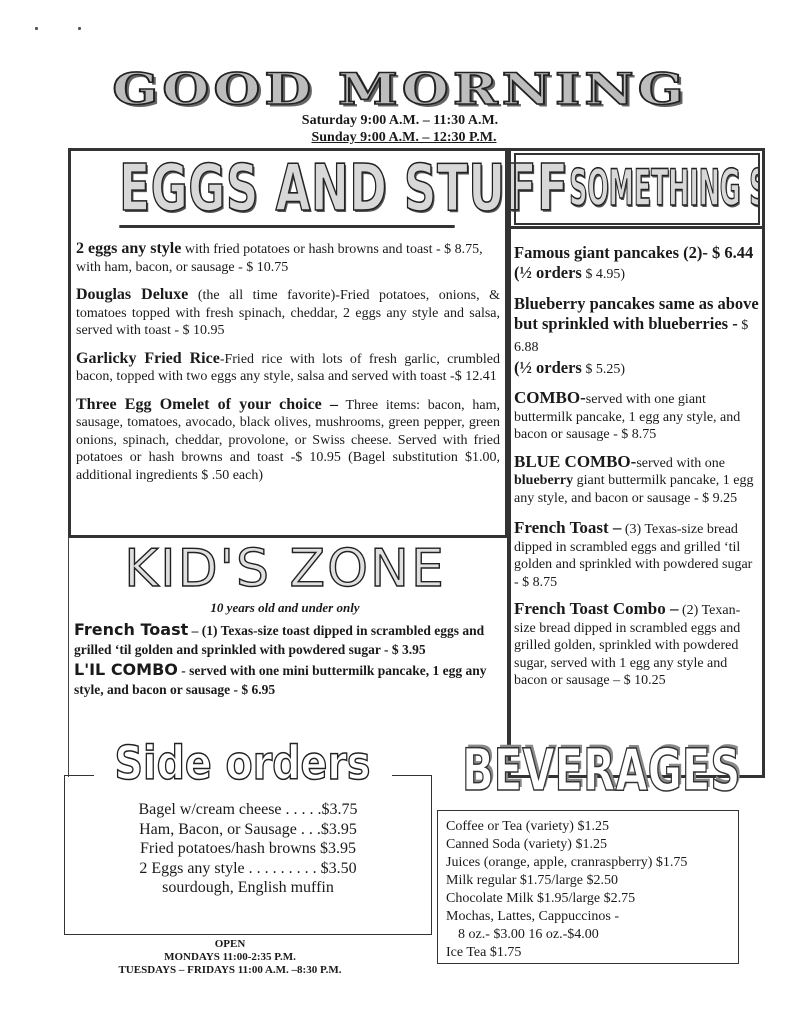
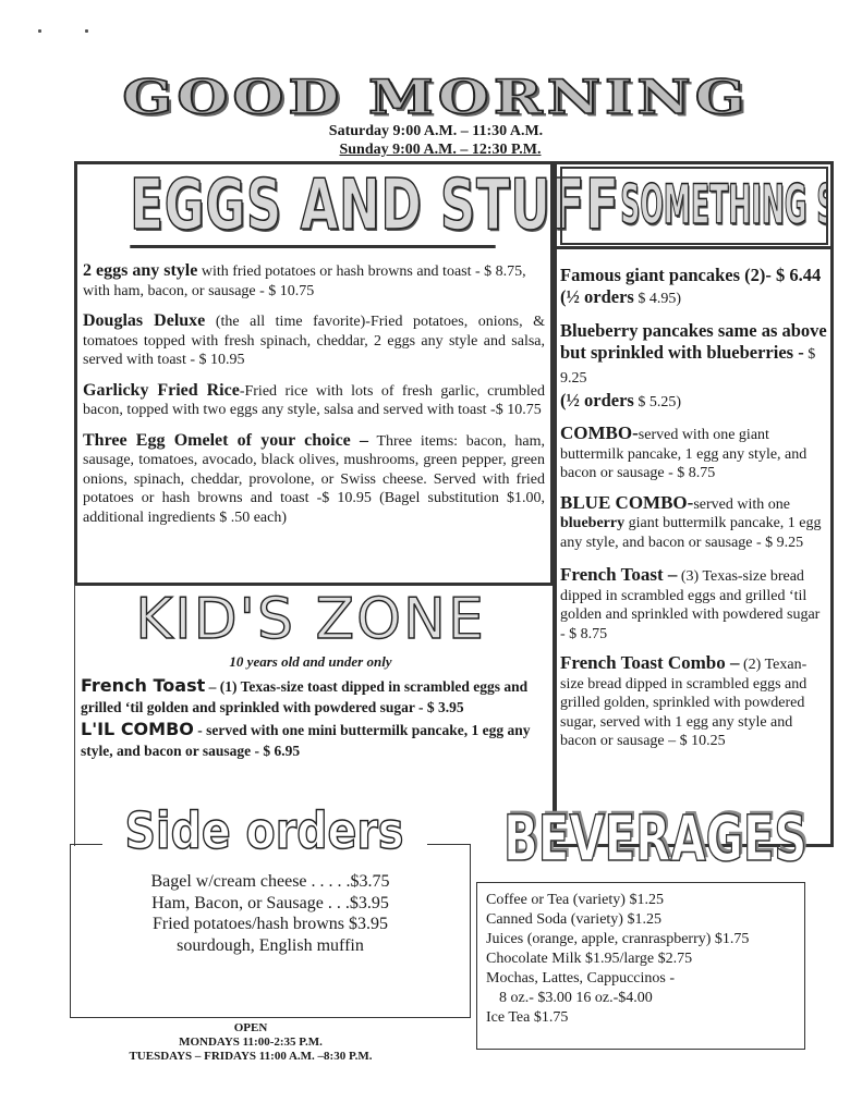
  GOOD MORNING
  Saturday 9:00 A.M. – 11:30 A.M.
  Sunday 9:00 A.M. – 12:30 P.M.
  EGGS AND STU
  2 eggs any style with fried potatoes or hash browns and toast - $ 8.75, with ham, bacon, or sausage - $ 10.75
  Douglas Deluxe (the all time favorite)-Fried potatoes, onions, & tomatoes topped with fresh spinach, cheddar, 2 eggs any style and salsa, served with toast - $ 10.95
- Garlicky Fried Rice-Fried rice with lots of fresh garlic, crumbled bacon, topped with two eggs any style, salsa and served with toast -$ 12.41
+ Garlicky Fried Rice-Fried rice with lots of fresh garlic, crumbled bacon, topped with two eggs any style, salsa and served with toast -$ 10.75
  Three Egg Omelet of your choice – Three items: bacon, ham, sausage, tomatoes, avocado, black olives, mushrooms, green pepper, green onions, spinach, cheddar, provolone, or Swiss cheese. Served with fried potatoes or hash browns and toast -$ 10.95 (Bagel substitution $1.00, additional ingredients $ .50 each)
  Famous giant pancakes (2)- $ 6.44 (½ orders $ 4.95)
- Blueberry pancakes same as above but sprinkled with blueberries - $ 6.88
+ Blueberry pancakes same as above but sprinkled with blueberries - $ 9.25
  (½ orders $ 5.25)
  COMBO-served with one giant buttermilk pancake, 1 egg any style, and bacon or sausage - $ 8.75
  BLUE COMBO-served with one blueberry giant buttermilk pancake, 1 egg any style, and bacon or sausage - $ 9.25
  French Toast – (3) Texas-size bread dipped in scrambled eggs and grilled ‘til golden and sprinkled with powdered sugar - $ 8.75
  French Toast Combo – (2) Texan-size bread dipped in scrambled eggs and grilled golden, sprinkled with powdered sugar, served with 1 egg any style and bacon or sausage – $ 10.25
  KID'S ZONE
  10 years old and under only
  French Toast – (1) Texas-size toast dipped in scrambled eggs and grilled ‘til golden and sprinkled with powdered sugar - $ 3.95
  L'IL COMBO - served with one mini buttermilk pancake, 1 egg any style, and bacon or sausage - $ 6.95
  Side orders
  Bagel w/cream cheese . . . . .$3.75
  Ham, Bacon, or Sausage . . .$3.95
  Fried potatoes/hash browns $3.95
- 2 Eggs any style . . . . . . . . . $3.50
  sourdough, English muffin
  BEVERAGES
  Coffee or Tea (variety) $1.25
  Canned Soda (variety) $1.25
  Juices (orange, apple, cranraspberry) $1.75
- Milk regular $1.75/large $2.50
  Chocolate Milk $1.95/large $2.75
  Mochas, Lattes, Cappuccinos -
  8 oz.- $3.00 16 oz.-$4.00
  Ice Tea $1.75
  OPEN
  MONDAYS 11:00-2:35 P.M.
  TUESDAYS – FRIDAYS 11:00 A.M. –8:30 P.M.
